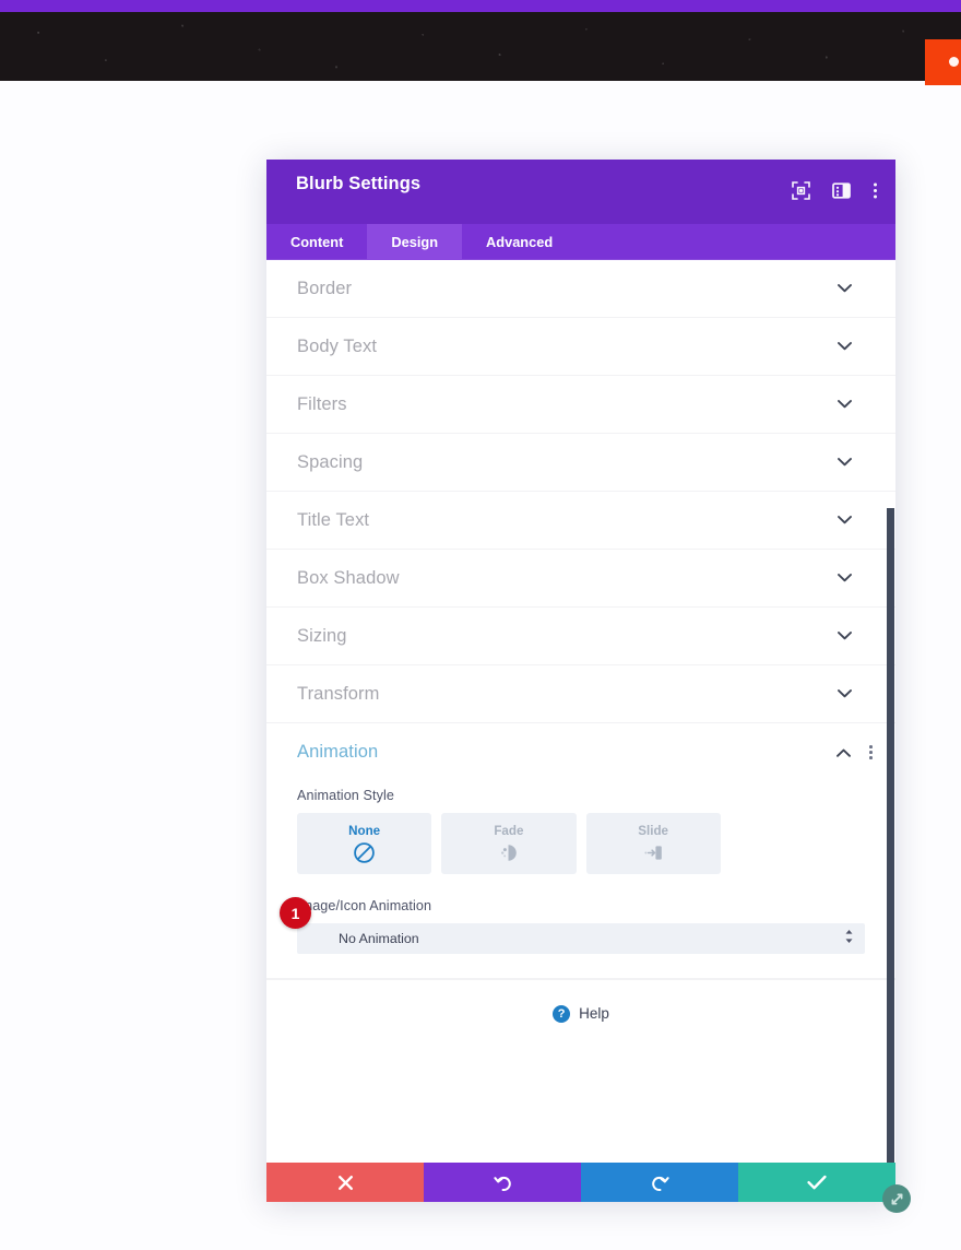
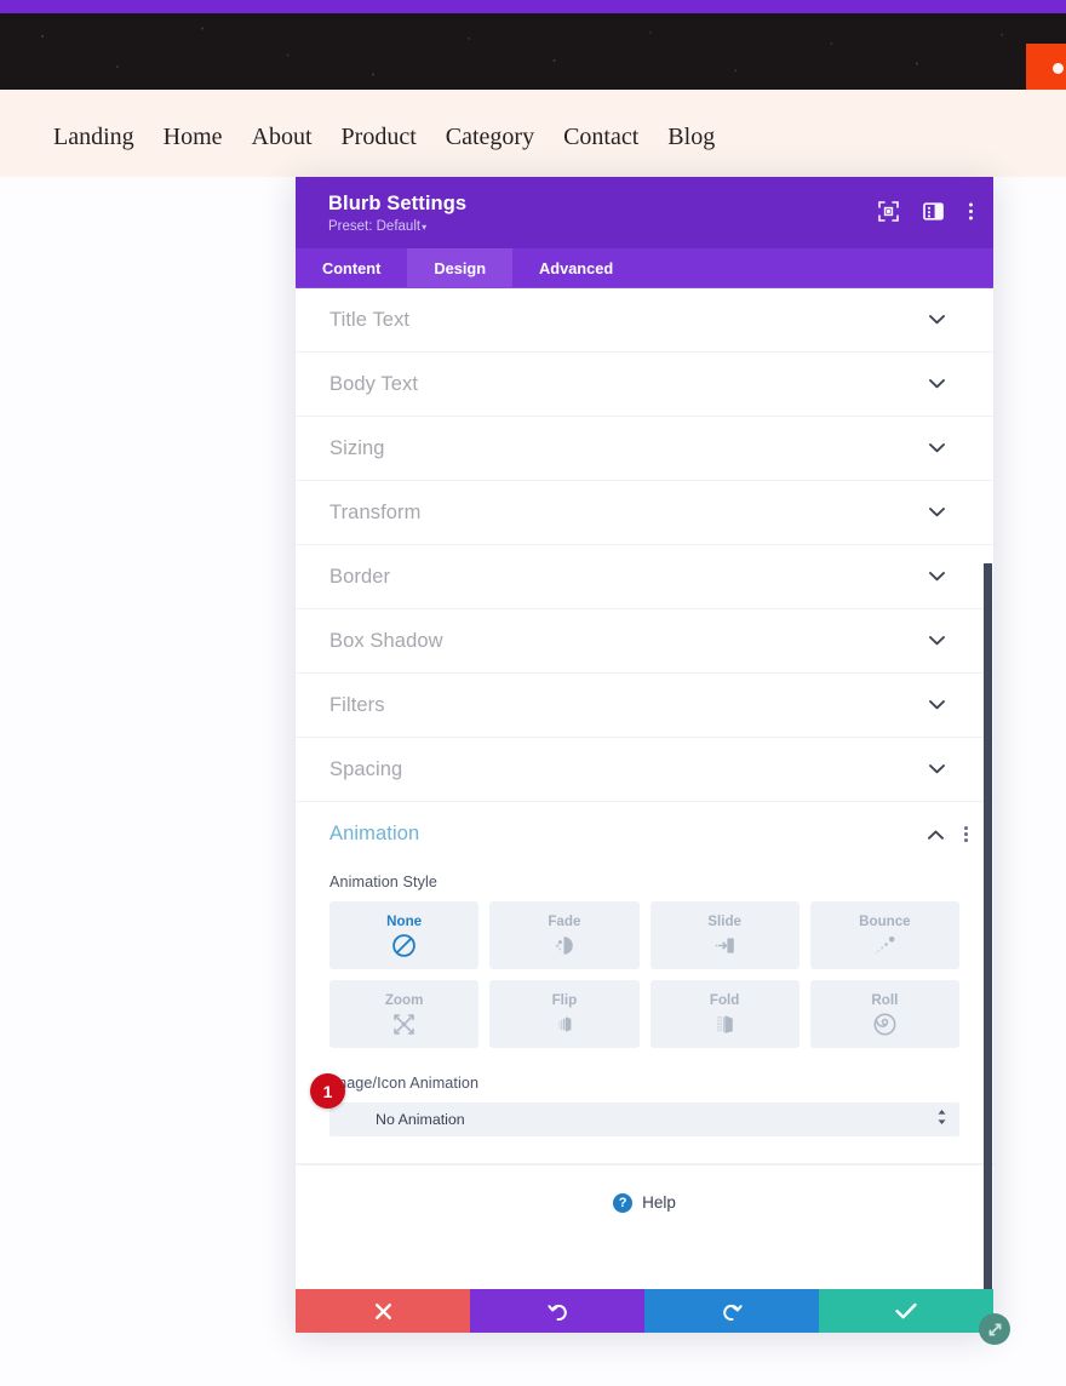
+ Landing
+ Home
+ About
+ Product
+ Category
+ Contact
+ Blog
  Blurb Settings
+ Preset: Default▾
  Content
  Design
  Advanced
- Border
+ Title Text
  Body Text
- Filters
+ Sizing
- Spacing
+ Transform
- Title Text
+ Border
  Box Shadow
- Sizing
+ Filters
- Transform
+ Spacing
  Animation
  Animation Style
  None
  Fade
  Slide
+ Bounce
+ Zoom
+ Flip
+ Fold
+ Roll
  age/Icon Animation
  No Animation
  1
  ?
  Help
